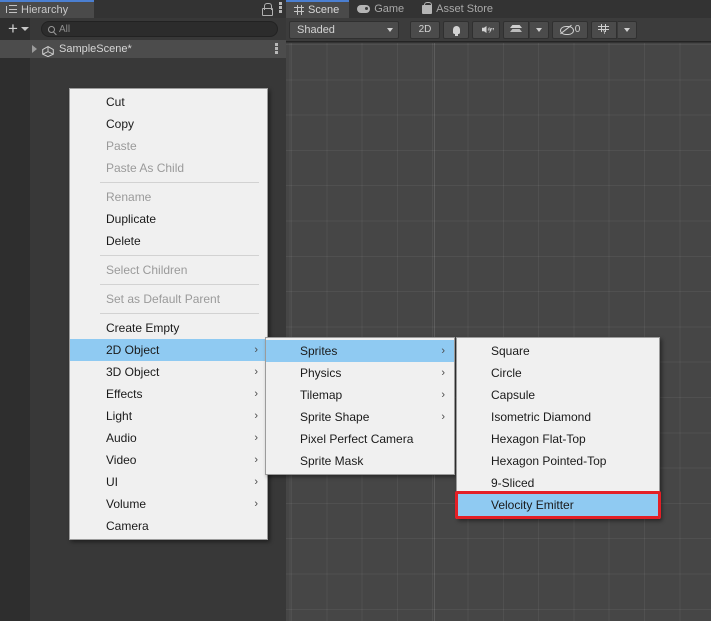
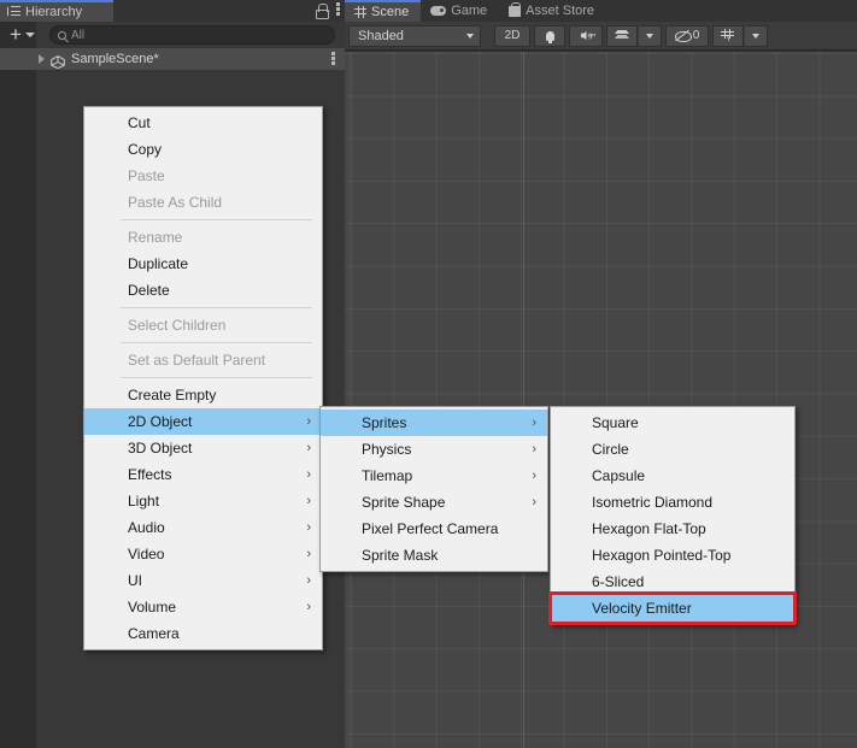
  Hierarchy
  +
  All
  SampleScene*
  Scene
  Game
  Asset Store
  Shaded
  2D
  0
  Cut
  Copy
  Paste
  Paste As Child
  Rename
  Duplicate
  Delete
  Select Children
  Set as Default Parent
  Create Empty
  2D Object
  ›
  3D Object
  ›
  Effects
  ›
  Light
  ›
  Audio
  ›
  Video
  ›
  UI
  ›
  Volume
  ›
  Camera
  Sprites
  ›
  Physics
  ›
  Tilemap
  ›
  Sprite Shape
  ›
  Pixel Perfect Camera
  Sprite Mask
  Square
  Circle
  Capsule
  Isometric Diamond
  Hexagon Flat-Top
  Hexagon Pointed-Top
- 9-Sliced
+ 6-Sliced
  Velocity Emitter
